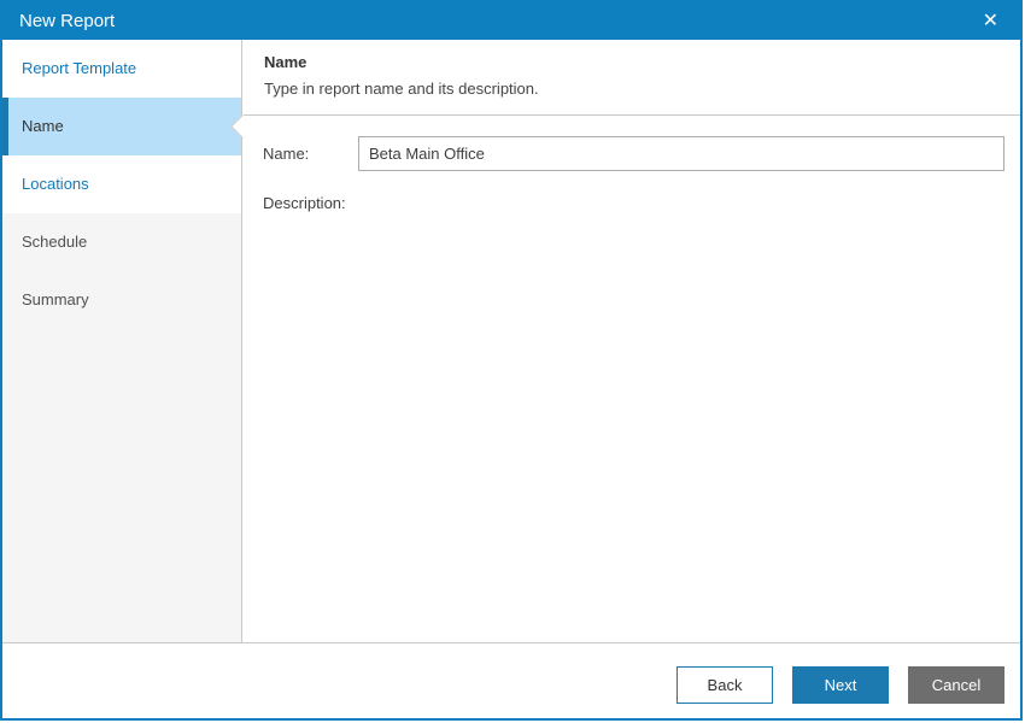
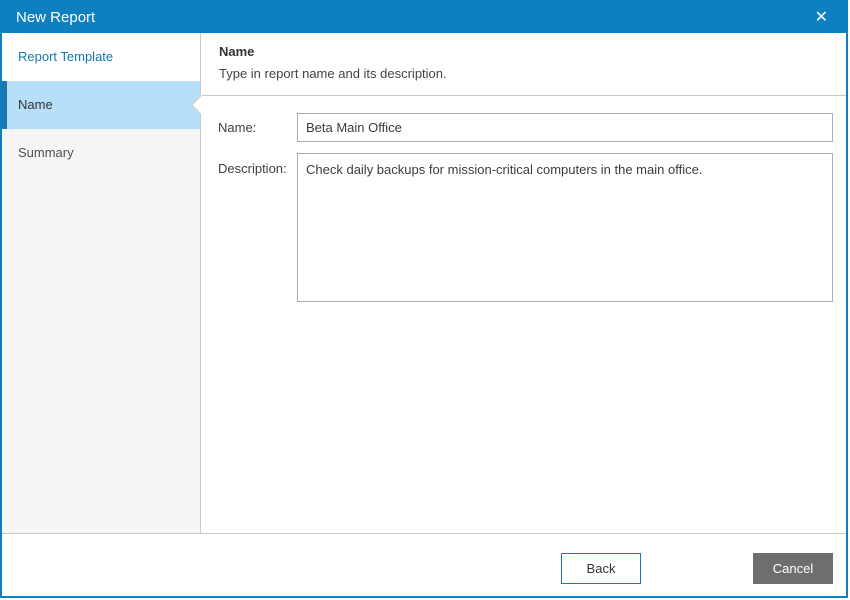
  New Report
  ✕
  Report Template
  Name
- Locations
- Schedule
  Summary
  Name
  Type in report name and its description.
  Name:
  Beta Main Office
  Description:
+ Check daily backups for mission-critical computers in the main office.
  Back
- Next
  Cancel
